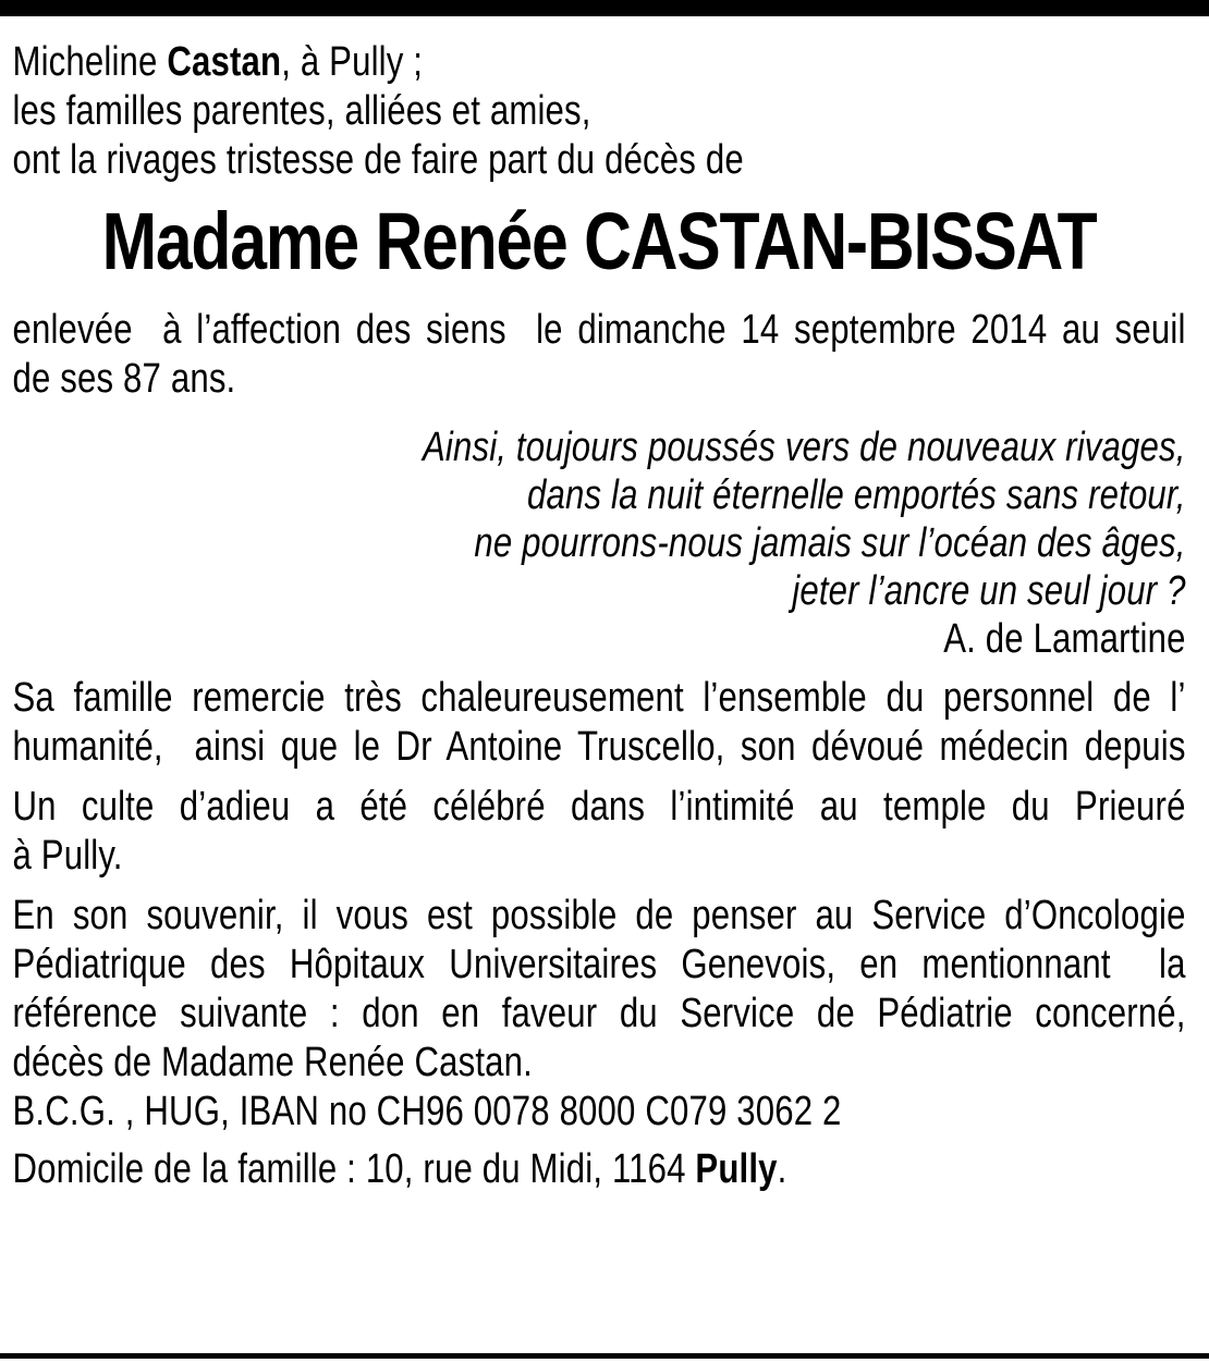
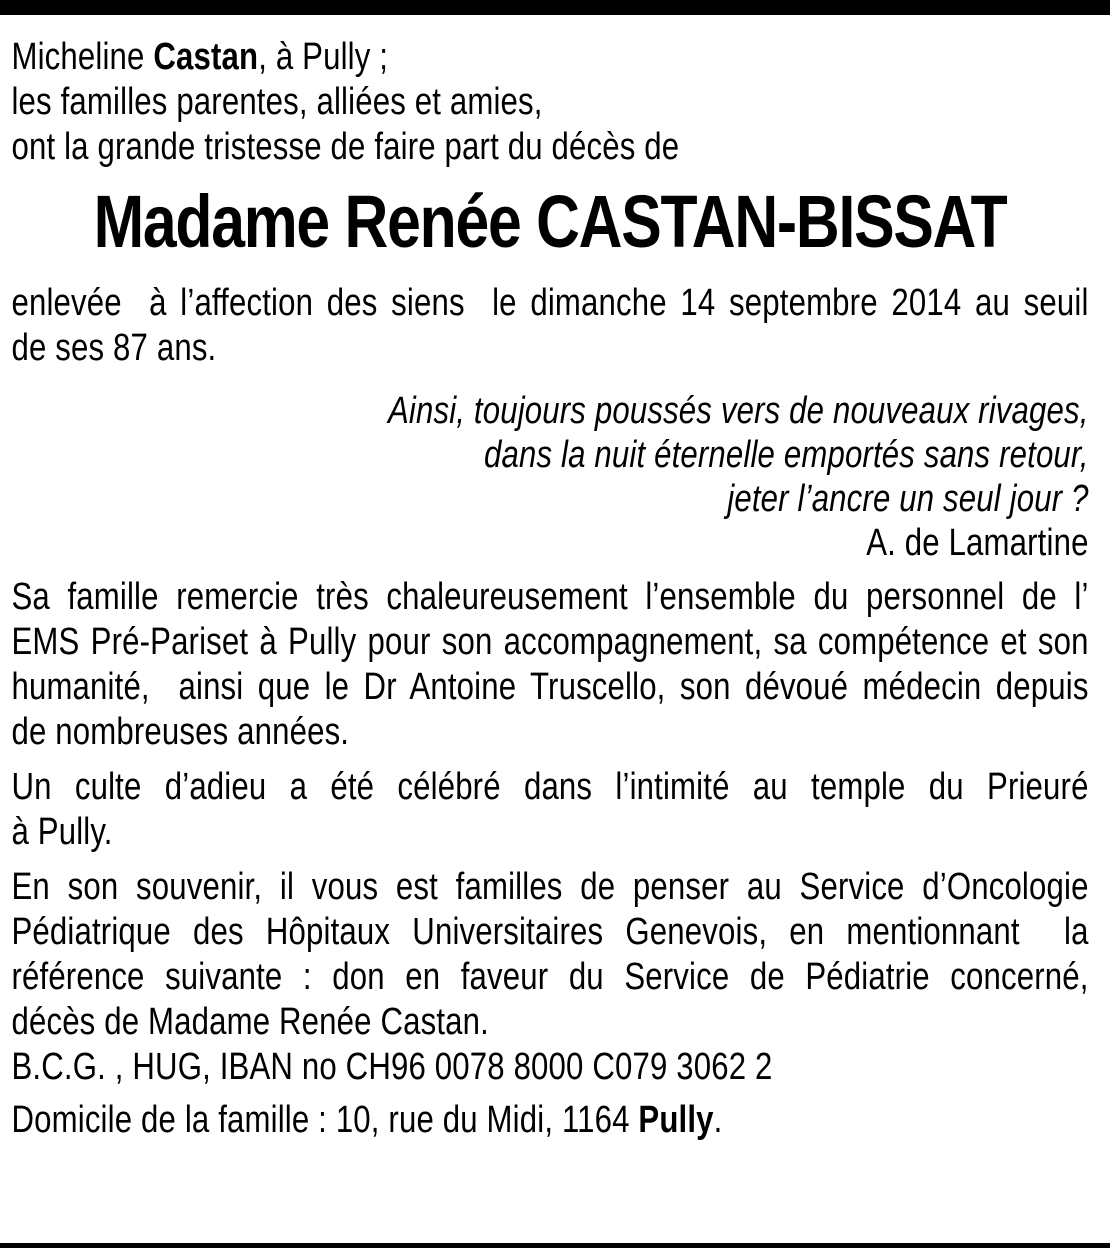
  Micheline Castan, à Pully ;
  les familles parentes, alliées et amies,
- ont la rivages tristesse de faire part du décès de
+ ont la grande tristesse de faire part du décès de
  Madame Renée CASTAN-BISSAT
  enlevée à l’affection des siens le dimanche 14 septembre 2014 au seuil
  de ses 87 ans.
  Ainsi, toujours poussés vers de nouveaux rivages,
  dans la nuit éternelle emportés sans retour,
- ne pourrons-nous jamais sur l’océan des âges,
  jeter l’ancre un seul jour ?
  A. de Lamartine
  Sa famille remercie très chaleureusement l’ensemble du personnel de l’
+ EMS Pré-Pariset à Pully pour son accompagnement, sa compétence et son
  humanité, ainsi que le Dr Antoine Truscello, son dévoué médecin depuis
+ de nombreuses années.
  Un culte d’adieu a été célébré dans l’intimité au temple du Prieuré
  à Pully.
- En son souvenir, il vous est possible de penser au Service d’Oncologie
+ En son souvenir, il vous est familles de penser au Service d’Oncologie
  Pédiatrique des Hôpitaux Universitaires Genevois, en mentionnant la
  référence suivante : don en faveur du Service de Pédiatrie concerné,
  décès de Madame Renée Castan.
  B.C.G. , HUG, IBAN no CH96 0078 8000 C079 3062 2
  Domicile de la famille : 10, rue du Midi, 1164 Pully.
